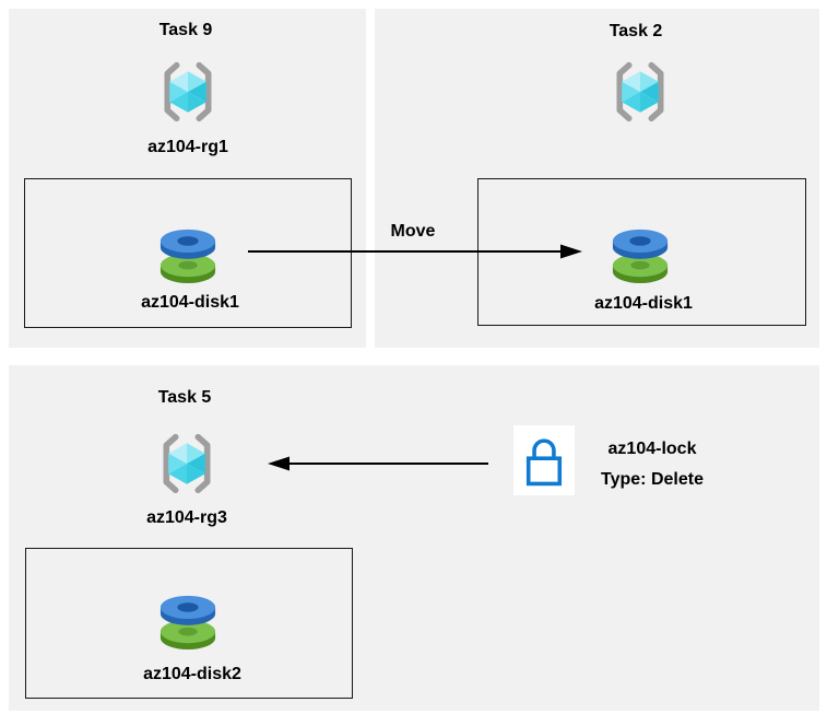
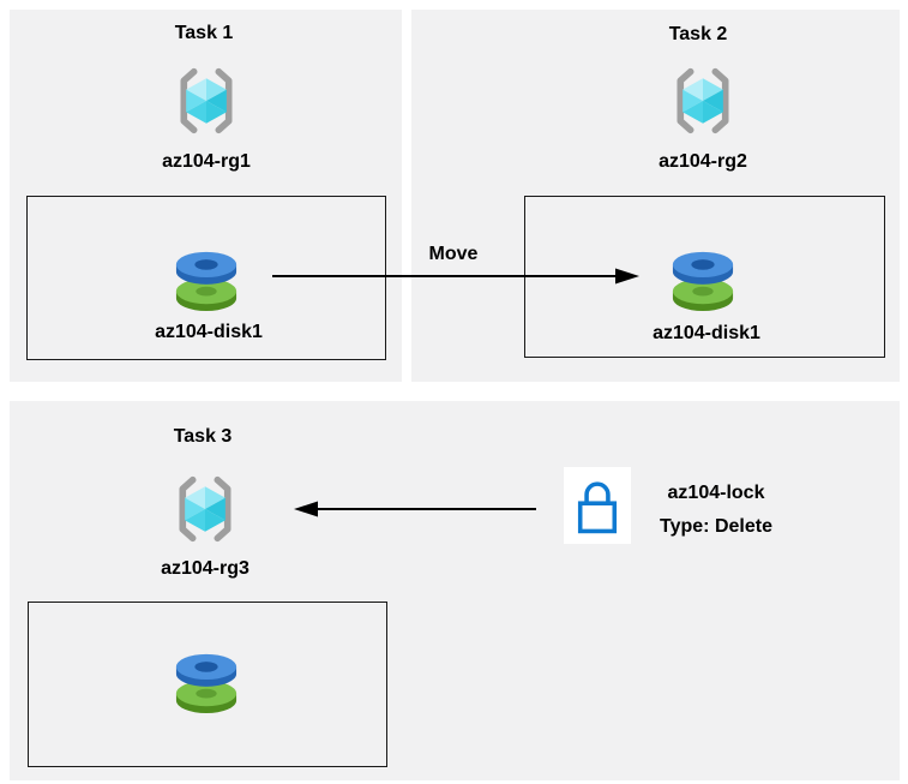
- Task 9
+ Task 1
  az104-rg1
  az104-disk1
  Task 2
+ az104-rg2
  az104-disk1
- Task 5
+ Task 3
  az104-rg3
- az104-disk2
  az104-lock
  Type: Delete
  Move
